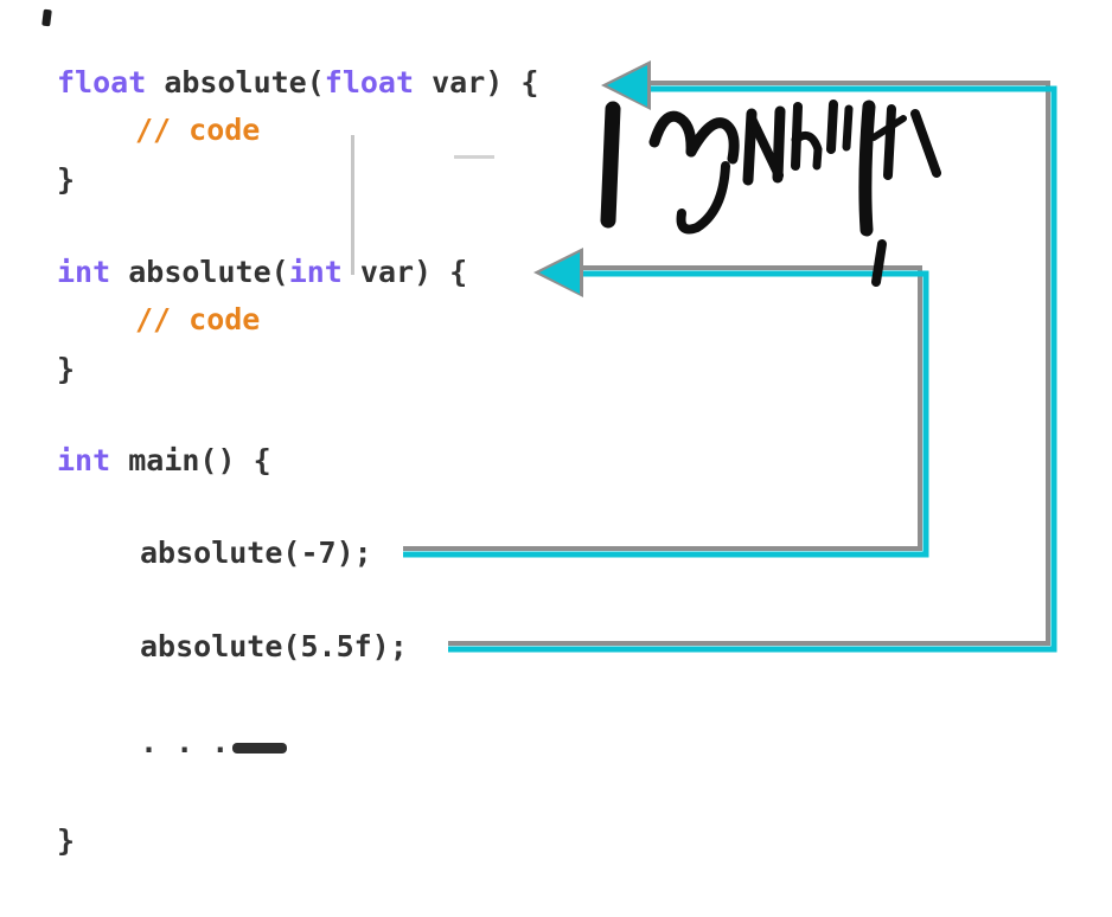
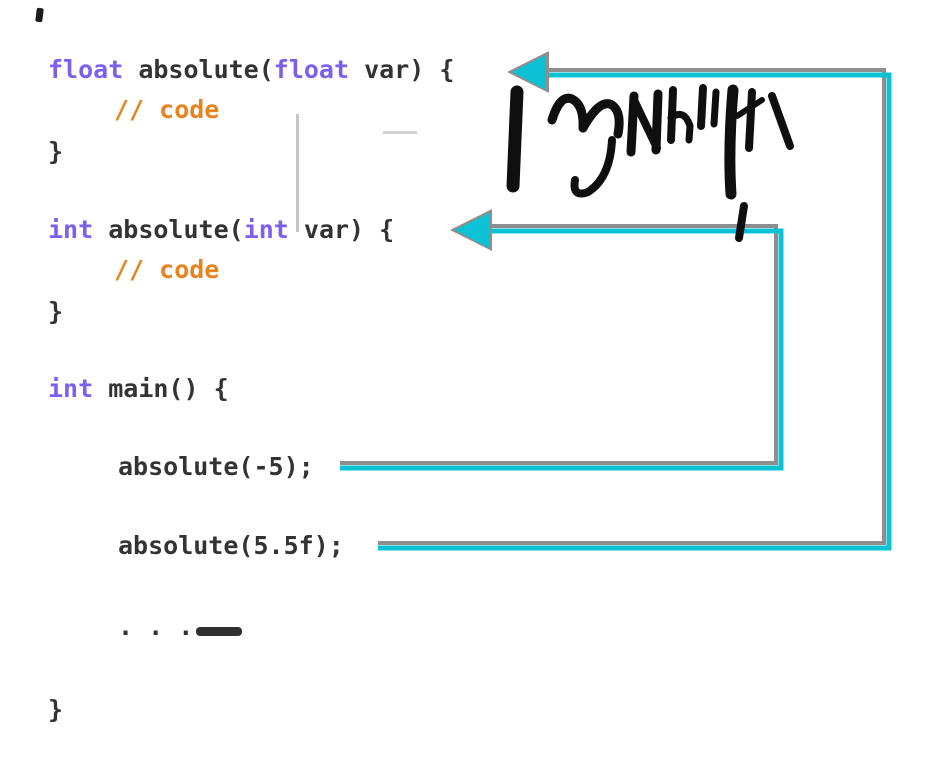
  float absolute(float var) {
  // code
  }
  int absolute(int var) {
  // code
  }
  int main() {
- absolute(-7);
+ absolute(-5);
  absolute(5.5f);
  . . .
  }
